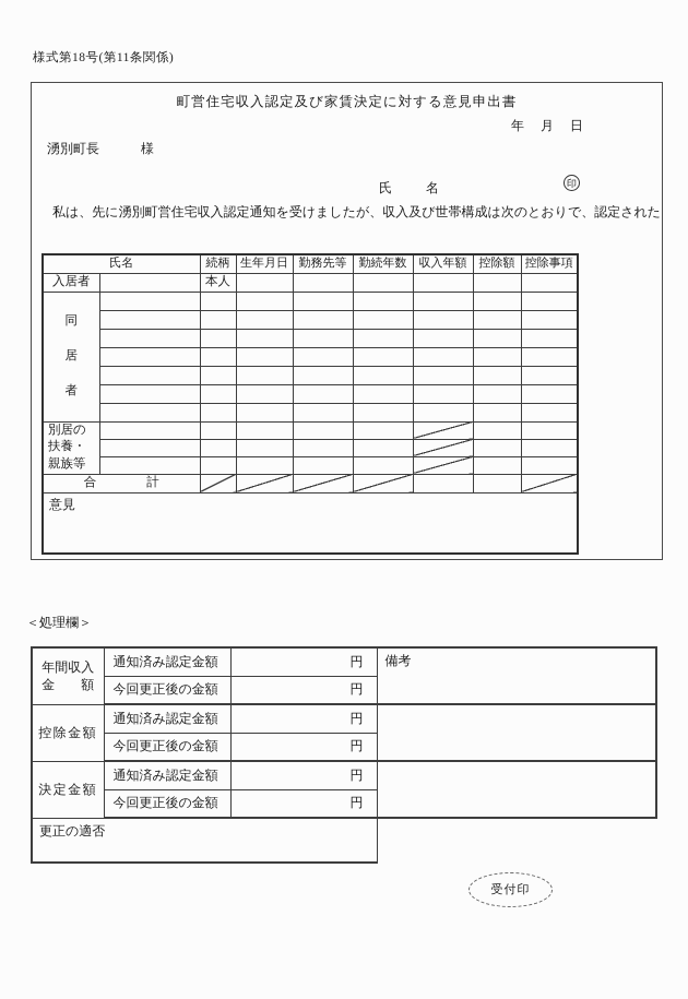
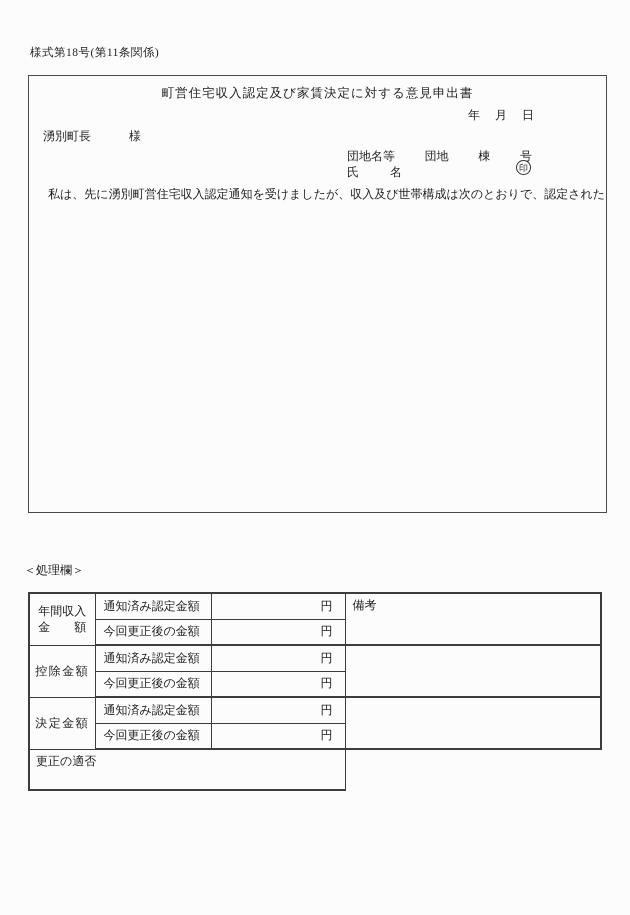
  様式第18号(第11条関係)
  町営住宅収入認定及び家賃決定に対する意見申出書
  年
  月
  日
  湧別町長
  様
+ 団地名等
+ 団地
+ 棟
+ 号
  氏
  名
  印
  私は、先に湧別町営住宅収入認定通知を受けましたが、収入及び世帯構成は次のとおりで、認定された
- 氏名	続柄	生年月日	勤務先等	勤続年数	収入年額	控除額	控除事項
- 入居者		本人
- 同 居 者
- 別居の 扶養・ 親族等
- 合 計
- 意見
  ＜処理欄＞
  年間収入 金 額	通知済み認定金額	円	備考
  今回更正後の金額	円
  控除金額	通知済み認定金額	円
  今回更正後の金額	円
  決定金額	通知済み認定金額	円
  今回更正後の金額	円
  更正の適否
- 受付印
